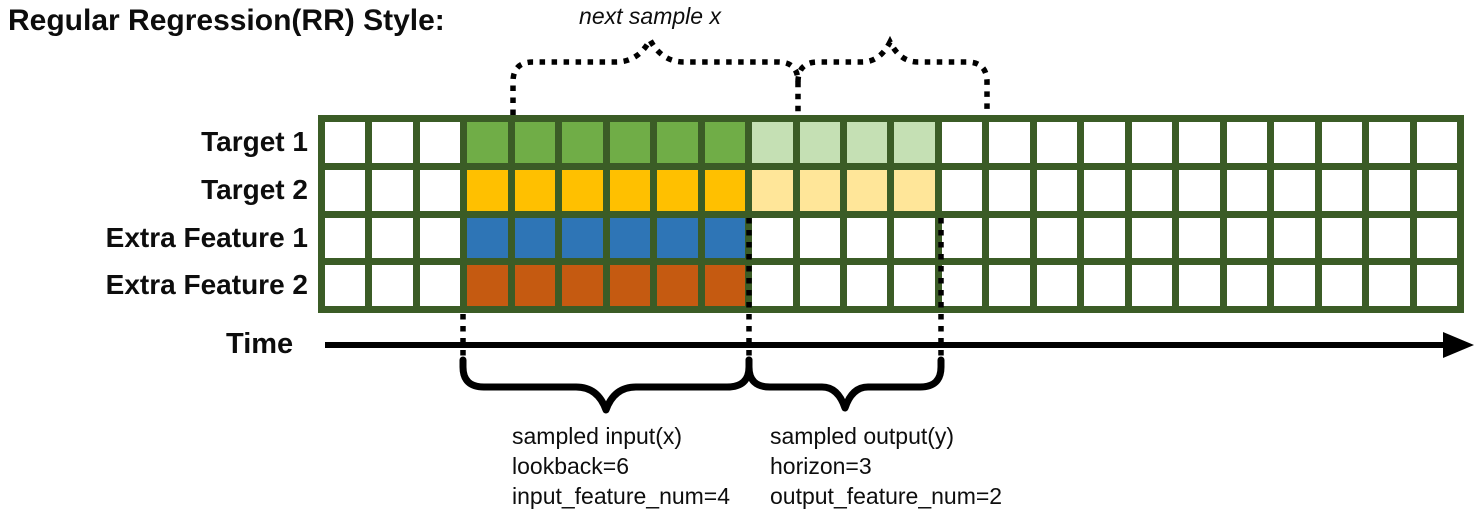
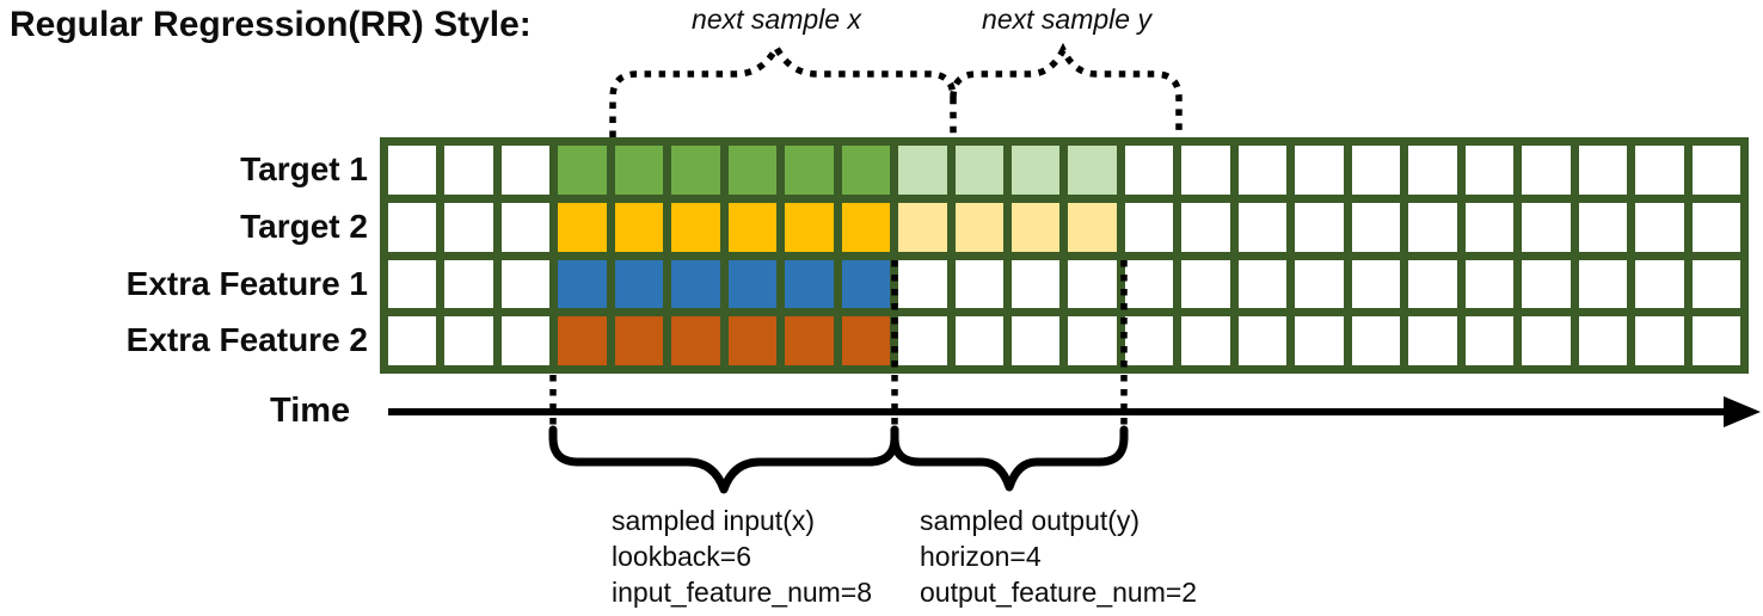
  Regular Regression(RR) Style:
  next sample x
+ next sample y
  Target 1
  Target 2
  Extra Feature 1
  Extra Feature 2
  Time
  sampled input(x)
  lookback=6
- input_feature_num=4
+ input_feature_num=8
  sampled output(y)
- horizon=3
+ horizon=4
  output_feature_num=2
